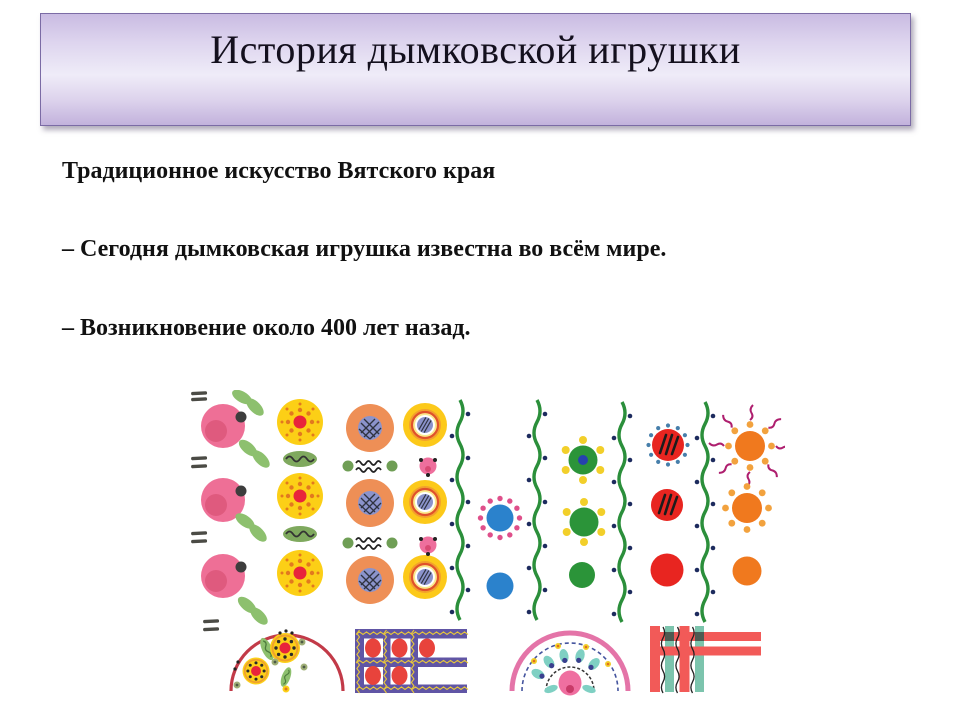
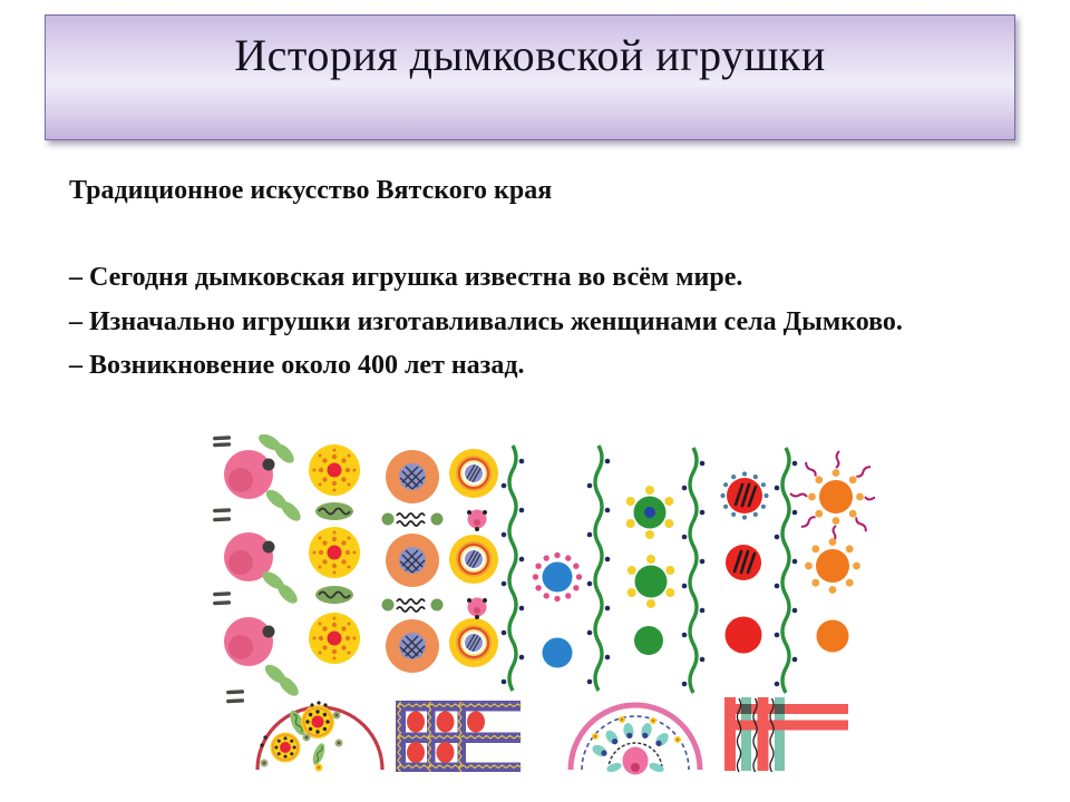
  История дымковской игрушки
  Традиционное искусство Вятского края
  – Сегодня дымковская игрушка известна во всём мире.
+ – Изначально игрушки изготавливались женщинами села Дымково.
  – Возникновение около 400 лет назад.
